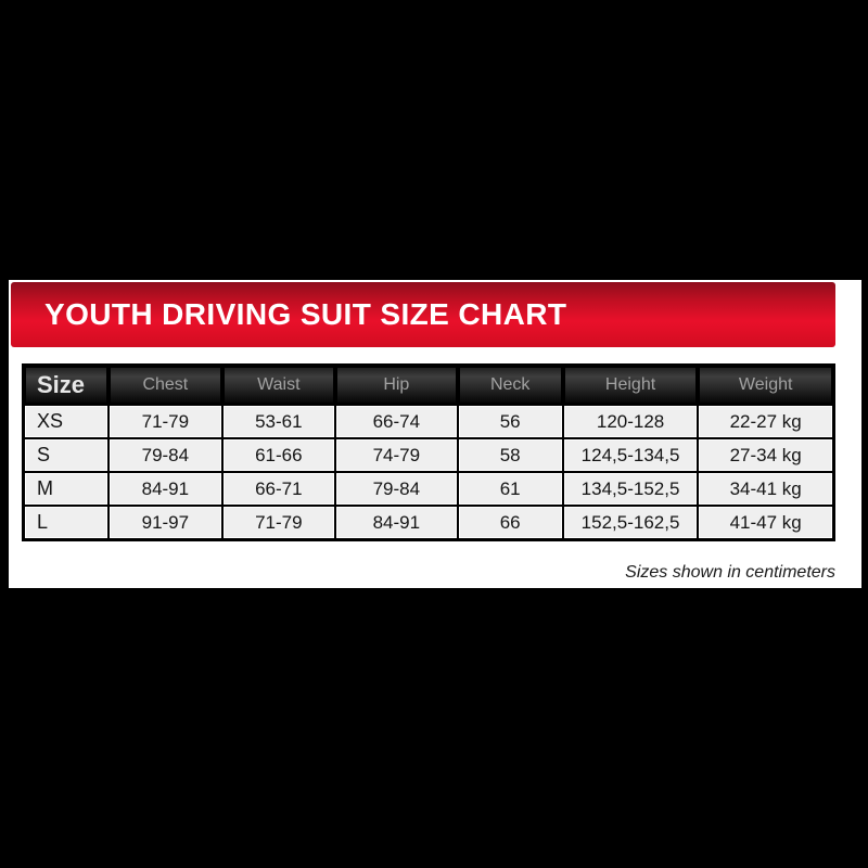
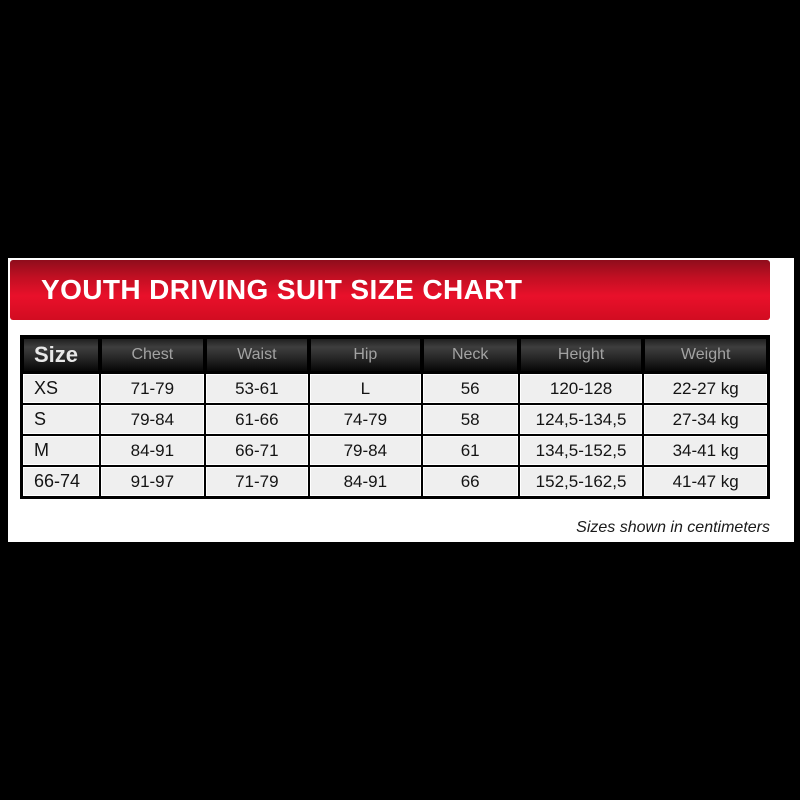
  YOUTH DRIVING SUIT SIZE CHART
  Size	Chest	Waist	Hip	Neck	Height	Weight
- XS	71-79	53-61	66-74	56	120-128	22-27 kg
+ XS	71-79	53-61	L	56	120-128	22-27 kg
  S	79-84	61-66	74-79	58	124,5-134,5	27-34 kg
  M	84-91	66-71	79-84	61	134,5-152,5	34-41 kg
- L	91-97	71-79	84-91	66	152,5-162,5	41-47 kg
+ 66-74	91-97	71-79	84-91	66	152,5-162,5	41-47 kg
  Sizes shown in centimeters
